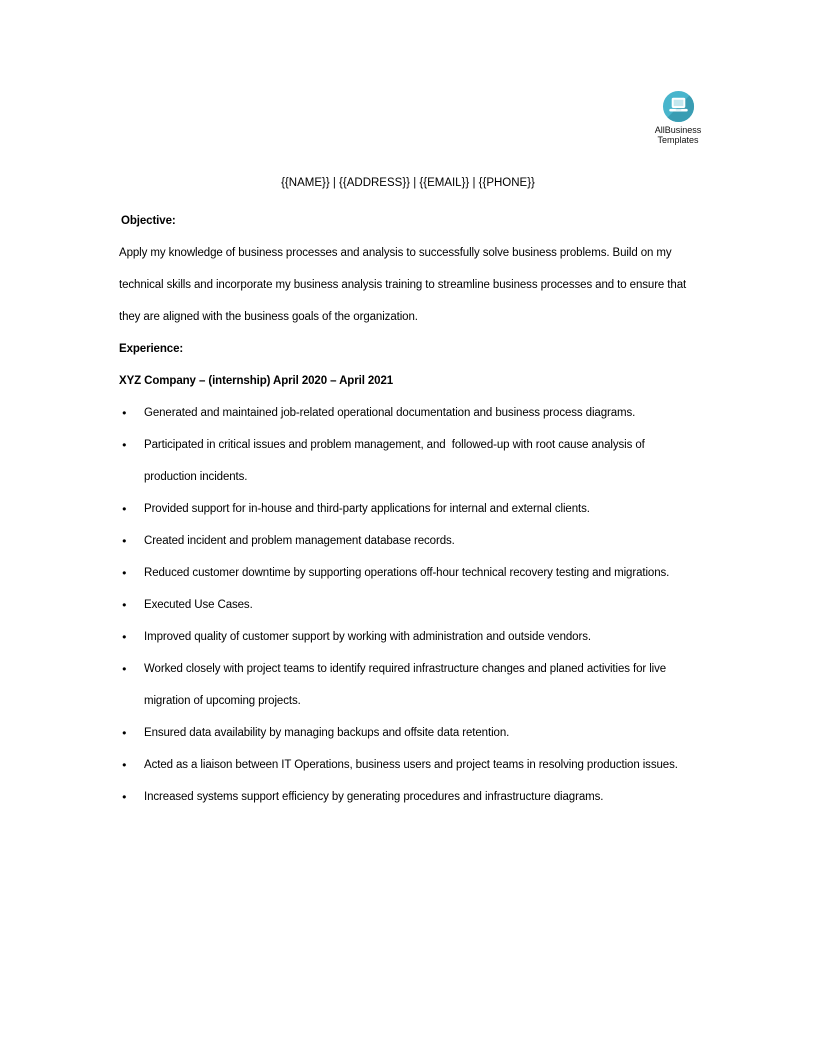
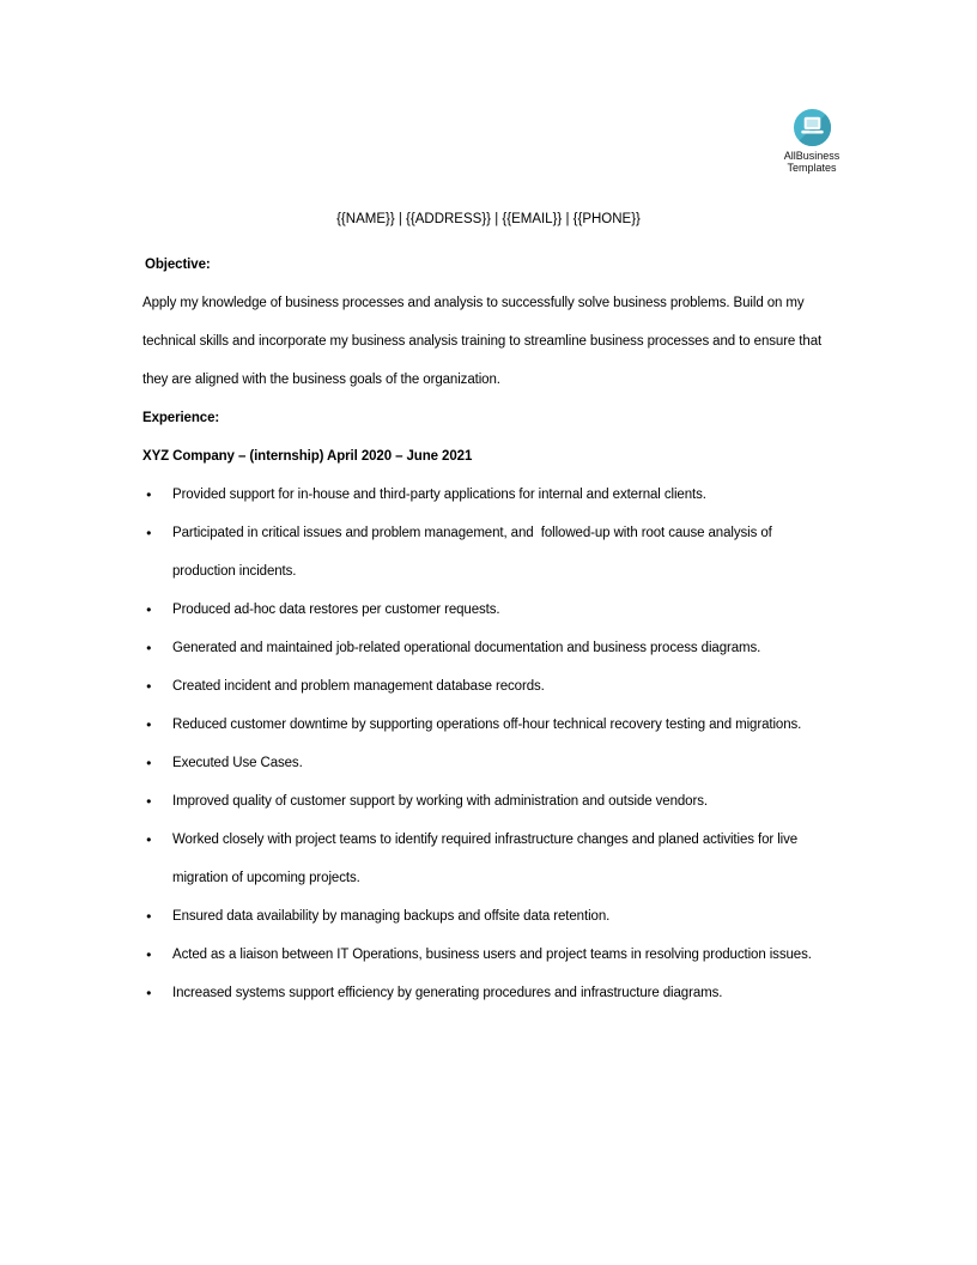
  AllBusiness
  Templates
  {{NAME}} | {{ADDRESS}} | {{EMAIL}} | {{PHONE}}
  Objective:
  Apply my knowledge of business processes and analysis to successfully solve business problems. Build on my technical skills and incorporate my business analysis training to streamline business processes and to ensure that they are aligned with the business goals of the organization.
  Experience:
- XYZ Company – (internship) April 2020 – April 2021
+ XYZ Company – (internship) April 2020 – June 2021
- Generated and maintained job-related operational documentation and business process diagrams.
+ Provided support for in-house and third-party applications for internal and external clients.
  Participated in critical issues and problem management, and followed-up with root cause analysis of production incidents.
+ Produced ad-hoc data restores per customer requests.
- Provided support for in-house and third-party applications for internal and external clients.
+ Generated and maintained job-related operational documentation and business process diagrams.
  Created incident and problem management database records.
  Reduced customer downtime by supporting operations off-hour technical recovery testing and migrations.
  Executed Use Cases.
  Improved quality of customer support by working with administration and outside vendors.
  Worked closely with project teams to identify required infrastructure changes and planed activities for live migration of upcoming projects.
  Ensured data availability by managing backups and offsite data retention.
  Acted as a liaison between IT Operations, business users and project teams in resolving production issues.
  Increased systems support efficiency by generating procedures and infrastructure diagrams.
